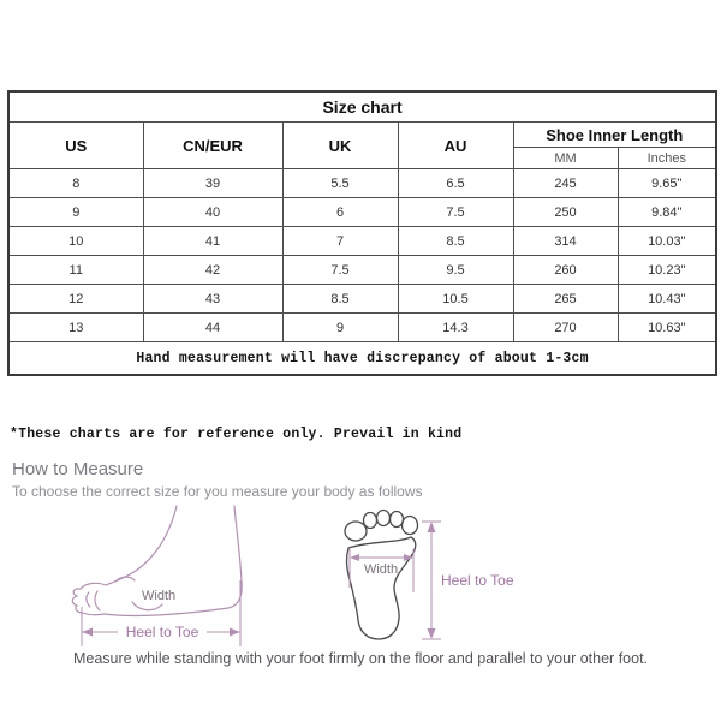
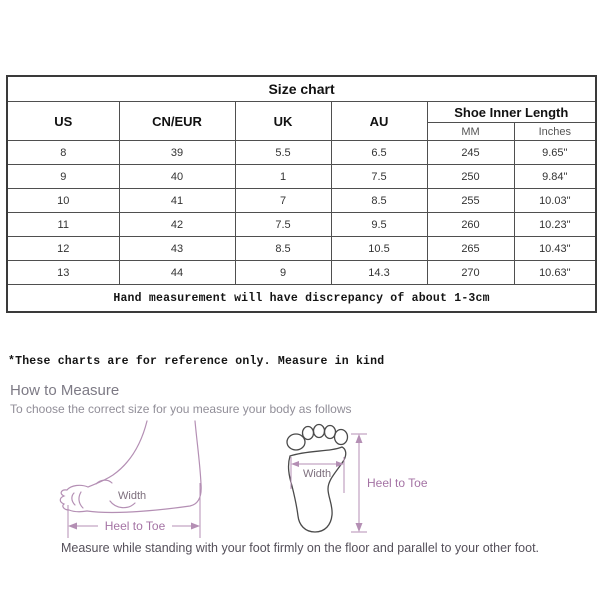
  Size chart
  US	CN/EUR	UK	AU	Shoe Inner Length
  MM	Inches
  8	39	5.5	6.5	245	9.65"
- 9	40	6	7.5	250	9.84"
+ 9	40	1	7.5	250	9.84"
- 10	41	7	8.5	314	10.03"
+ 10	41	7	8.5	255	10.03"
  11	42	7.5	9.5	260	10.23"
  12	43	8.5	10.5	265	10.43"
  13	44	9	14.3	270	10.63"
  Hand measurement will have discrepancy of about 1-3cm
- *These charts are for reference only. Prevail in kind
+ *These charts are for reference only. Measure in kind
  How to Measure
  To choose the correct size for you measure your body as follows
  Width
  Heel to Toe
  Width
  Heel to Toe
  Measure while standing with your foot firmly on the floor and parallel to your other foot.
